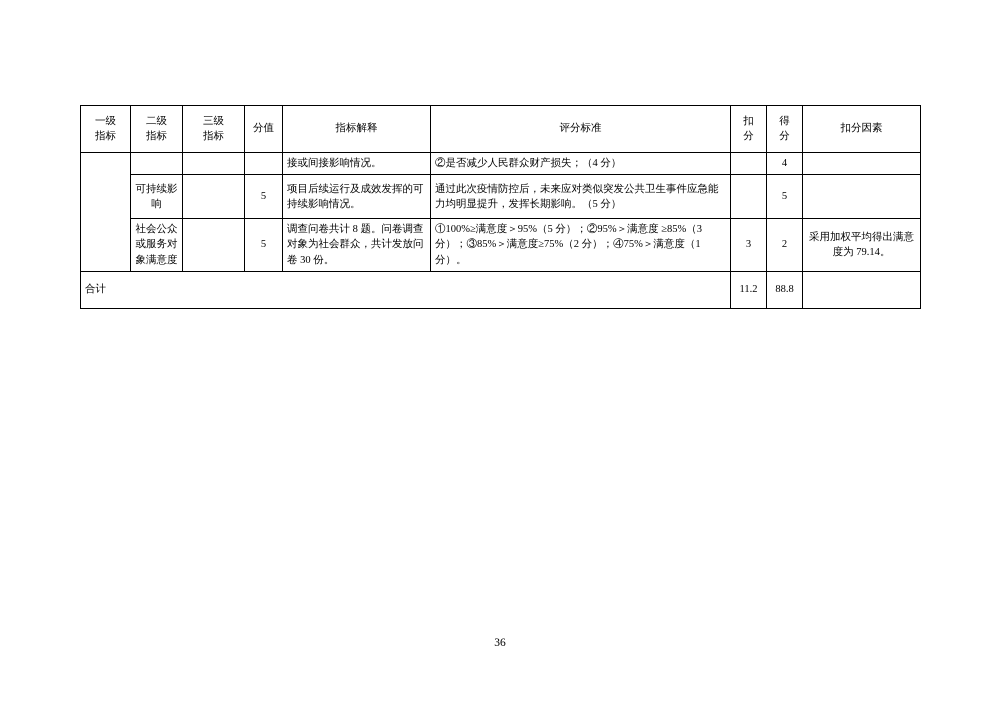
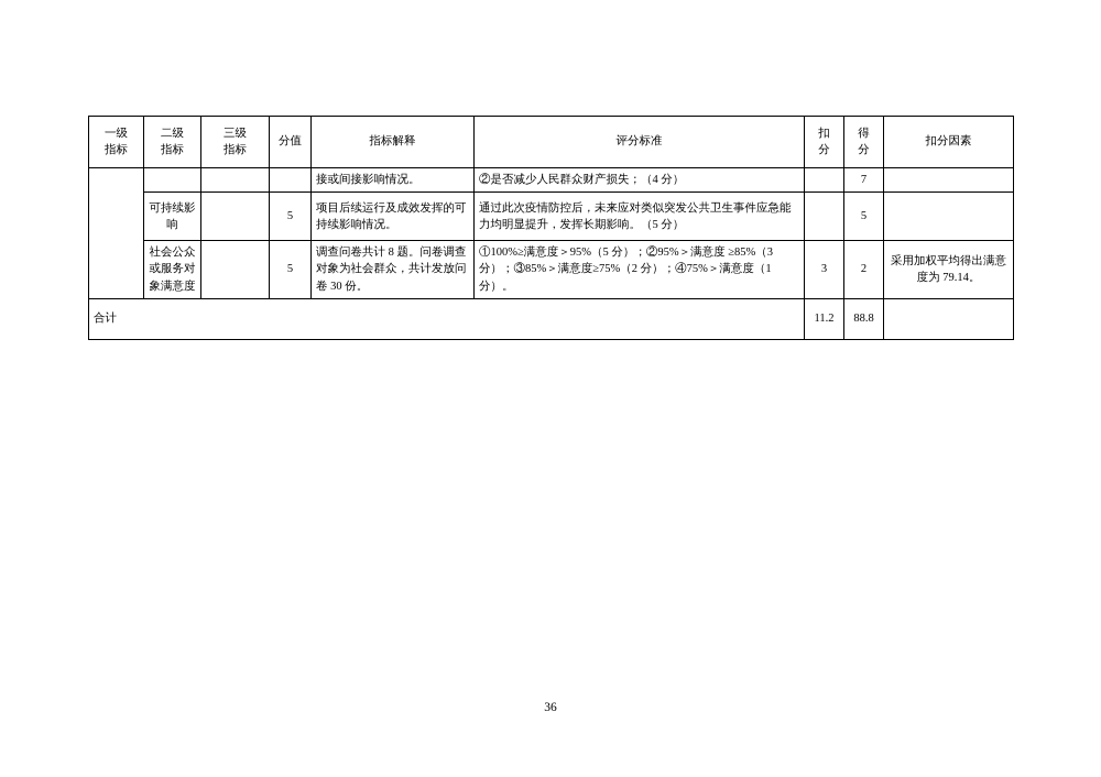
  一级 指标	二级 指标	三级 指标	分值	指标解释	评分标准	扣 分	得 分	扣分因素
- 				接或间接影响情况。	②是否减少人民群众财产损失；（4 分）		4
+ 				接或间接影响情况。	②是否减少人民群众财产损失；（4 分）		7
  可持续影响		5	项目后续运行及成效发挥的可持续影响情况。	通过此次疫情防控后，未来应对类似突发公共卫生事件应急能力均明显提升，发挥长期影响。（5 分）		5
  社会公众或服务对象满意度		5	调查问卷共计 8 题。问卷调查对象为社会群众，共计发放问卷 30 份。	①100%≥满意度＞95%（5 分）；②95%＞满意度 ≥85%（3 分）；③85%＞满意度≥75%（2 分）；④75%＞满意度（1 分）。	3	2	采用加权平均得出满意度为 79.14。
  合计	11.2	88.8
  36
